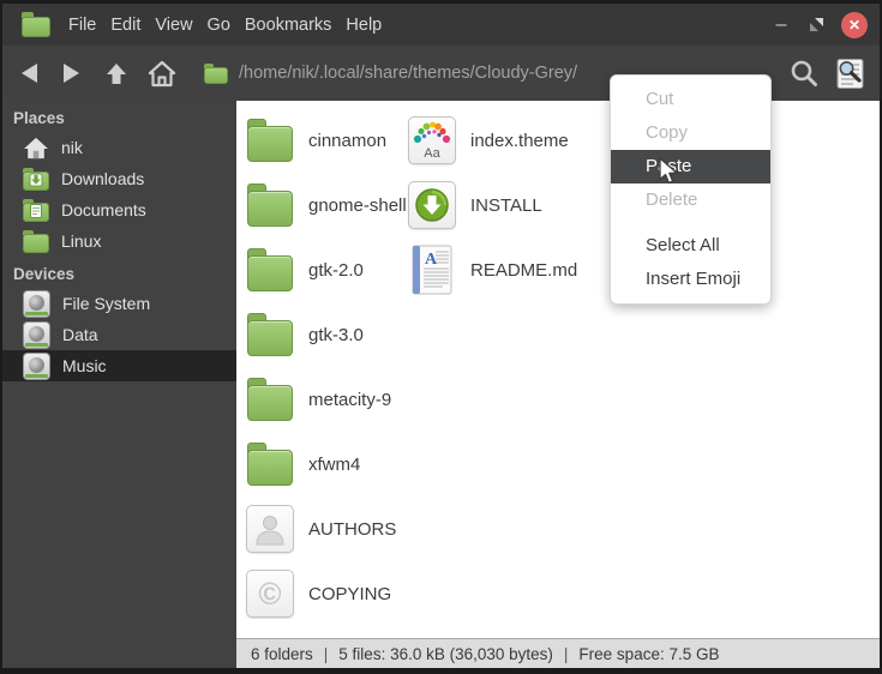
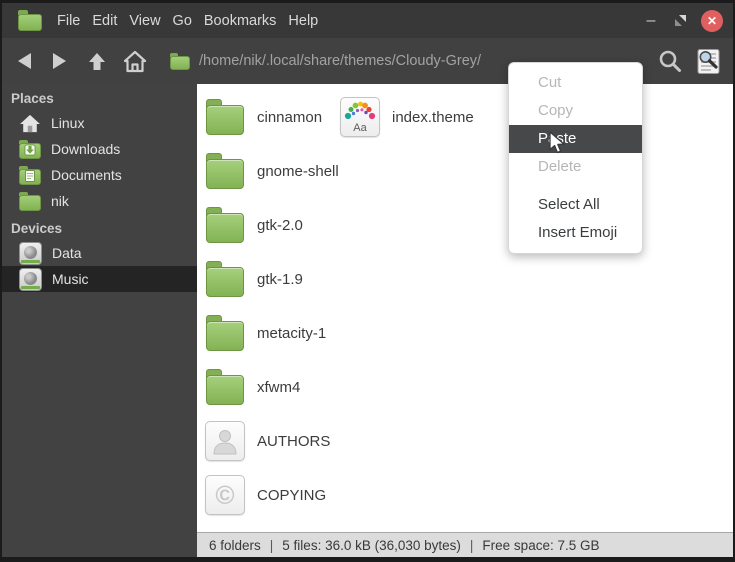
  File
  Edit
  View
  Go
  Bookmarks
  Help
  –
  ✕
  /home/nik/.local/share/themes/Cloudy-Grey/
  Places
- nik
+ Linux
  Downloads
  Documents
- Linux
+ nik
  Devices
- File System
  Data
  Music
  cinnamon
  gnome-shell
  gtk-2.0
- gtk-3.0
+ gtk-1.9
- metacity-9
+ metacity-1
  xfwm4
  AUTHORS
  ©
  COPYING
  Aa
  index.theme
- INSTALL
- A
- README.md
  6 folders
  |
  5 files: 36.0 kB (36,030 bytes)
  |
  Free space: 7.5 GB
  Cut
  Copy
  Pste
  Delete
  Select All
  Insert Emoji
